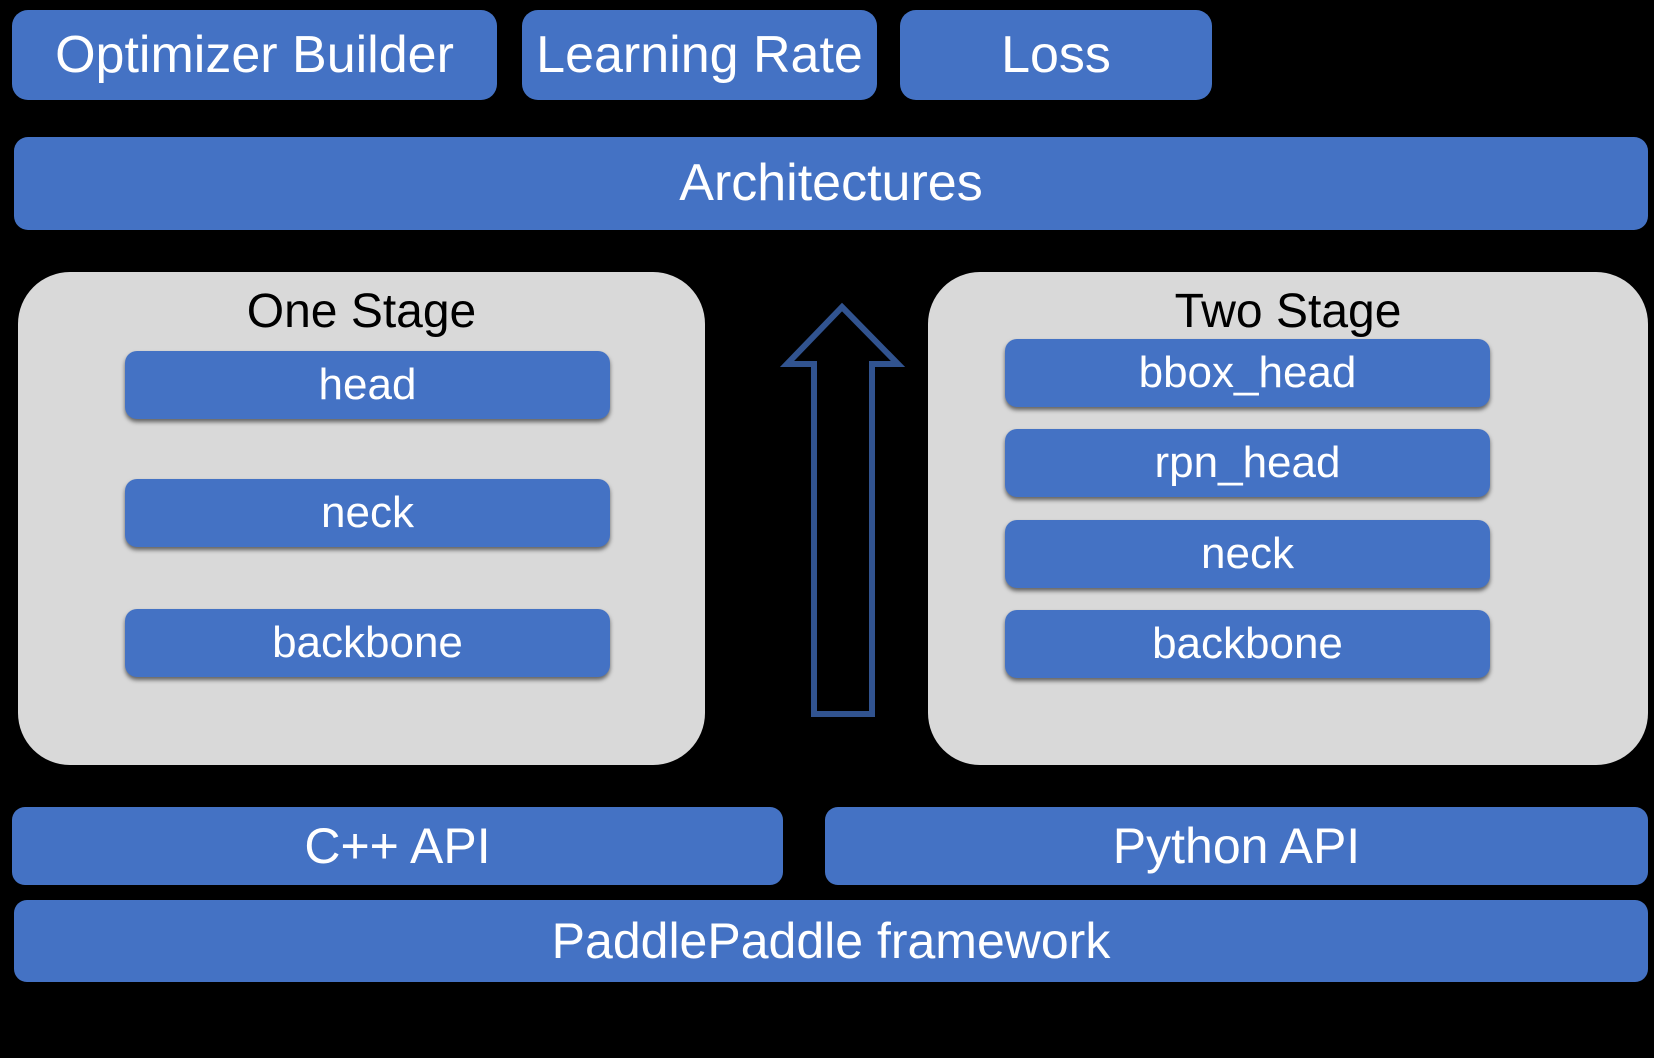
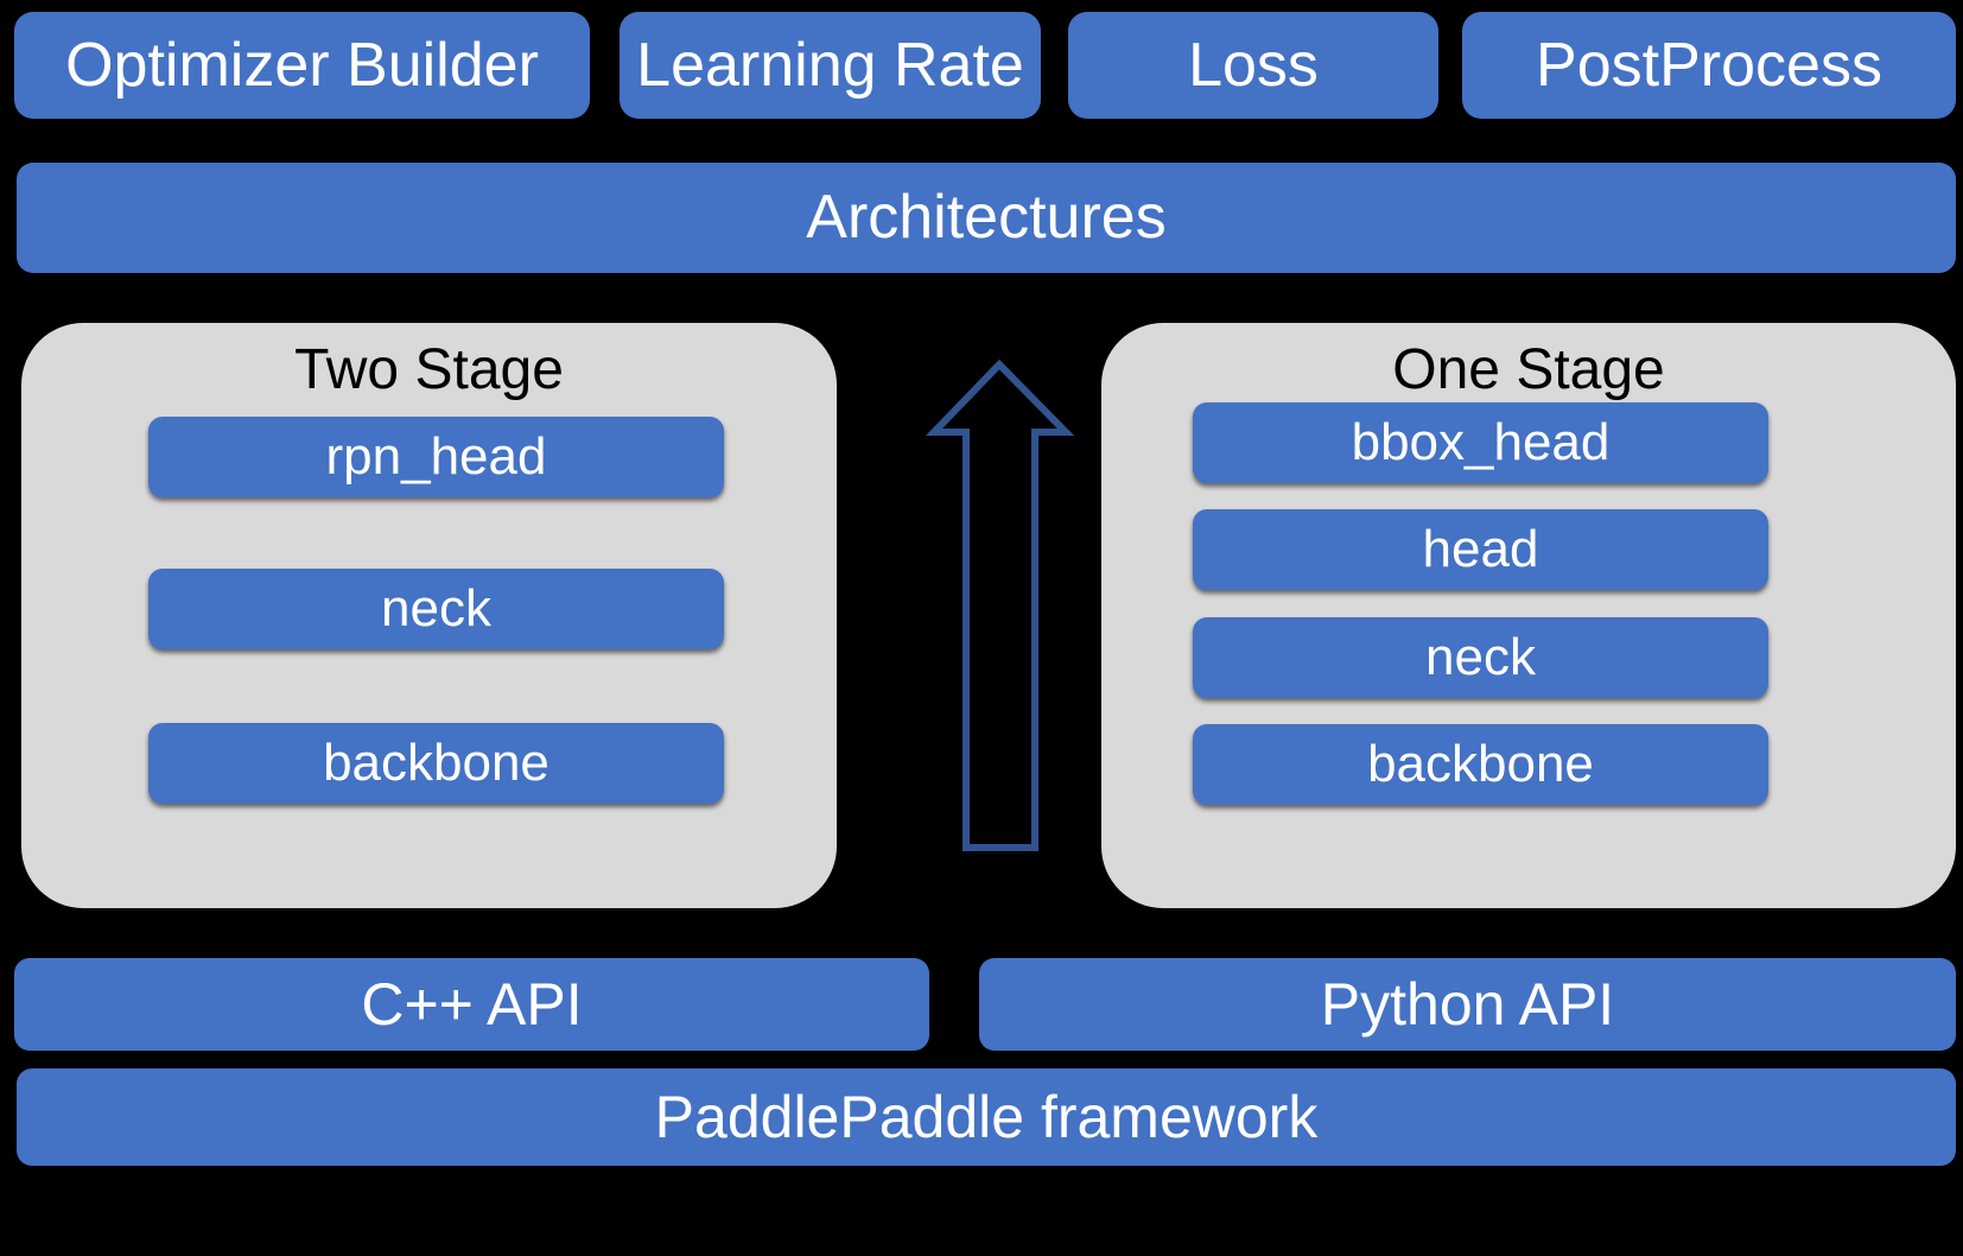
  Optimizer Builder
  Learning Rate
  Loss
+ PostProcess
  Architectures
- One Stage
+ Two Stage
- head
+ rpn_head
  neck
  backbone
- Two Stage
+ One Stage
  bbox_head
- rpn_head
+ head
  neck
  backbone
  C++ API
  Python API
  PaddlePaddle framework
